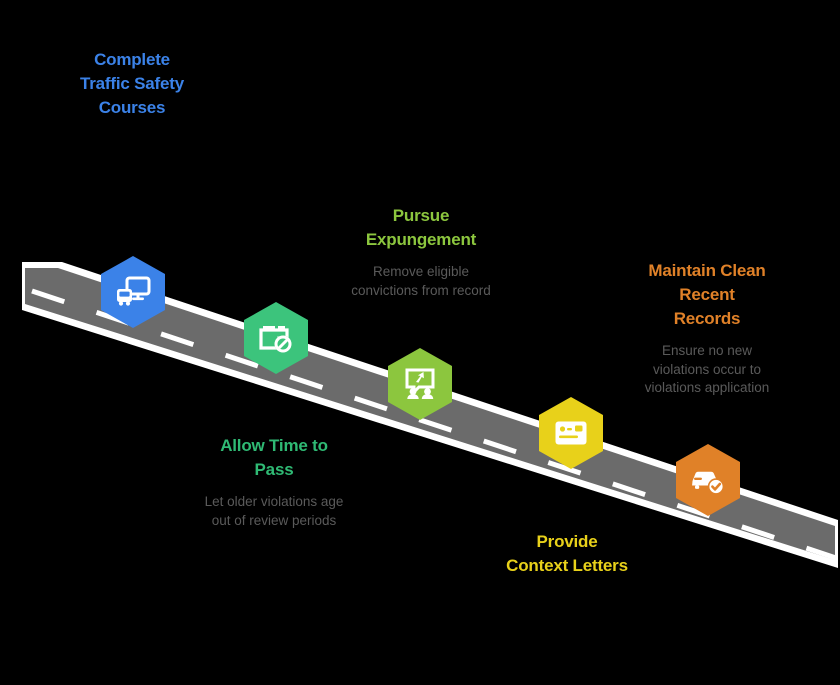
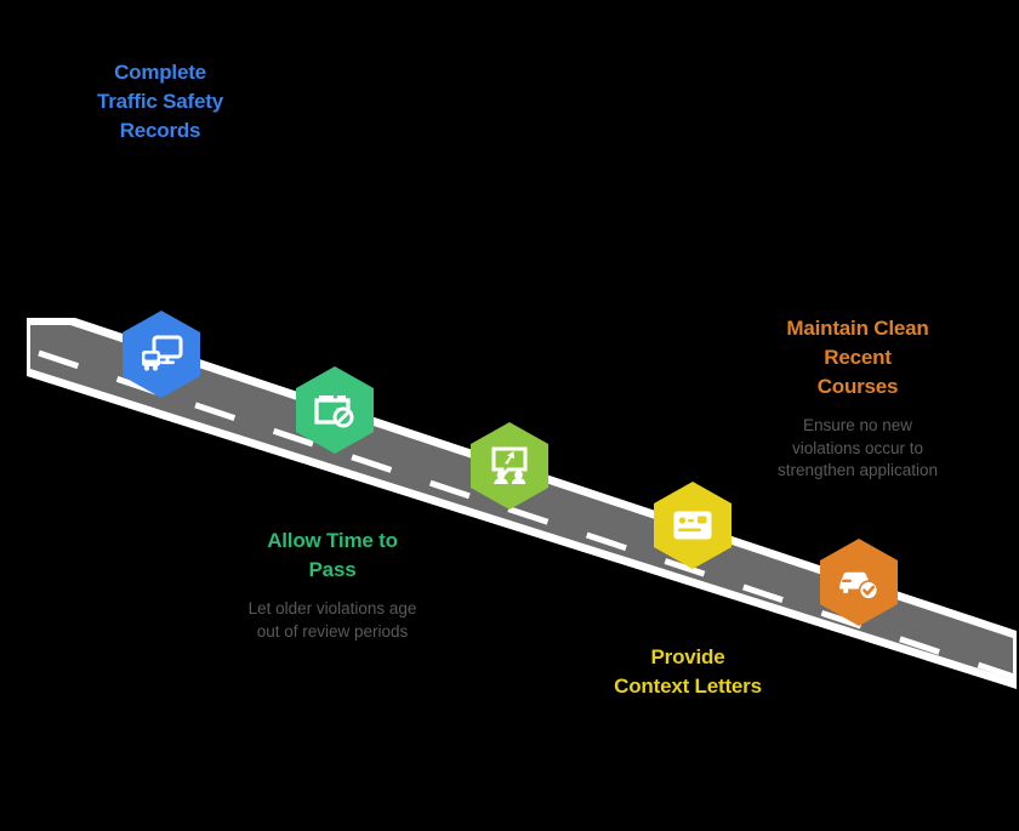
  Complete
  Traffic Safety
- Courses
+ Records
  Allow Time to
  Pass
  Let older violations age out of review periods
- Pursue
- Expungement
- Remove eligible convictions from record
  Provide
  Context Letters
  Maintain Clean
  Recent
- Records
+ Courses
- Ensure no new violations occur to violations application
+ Ensure no new violations occur to strengthen application
